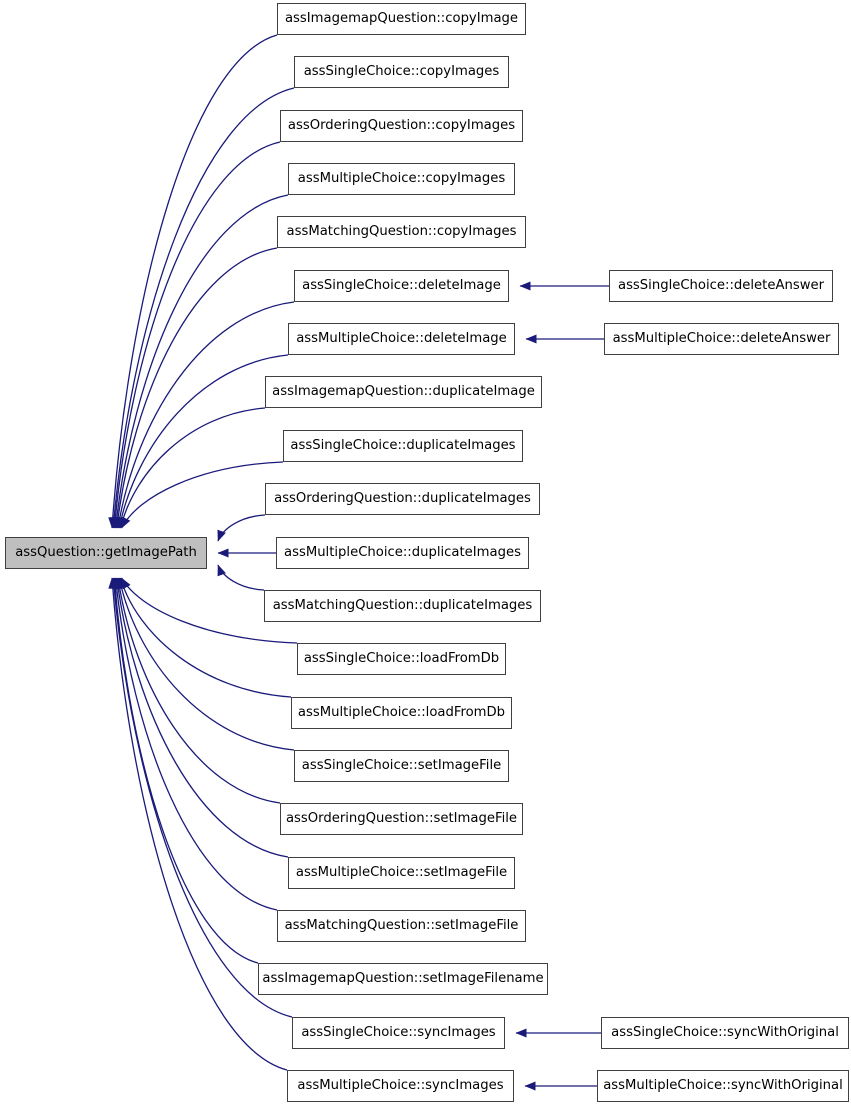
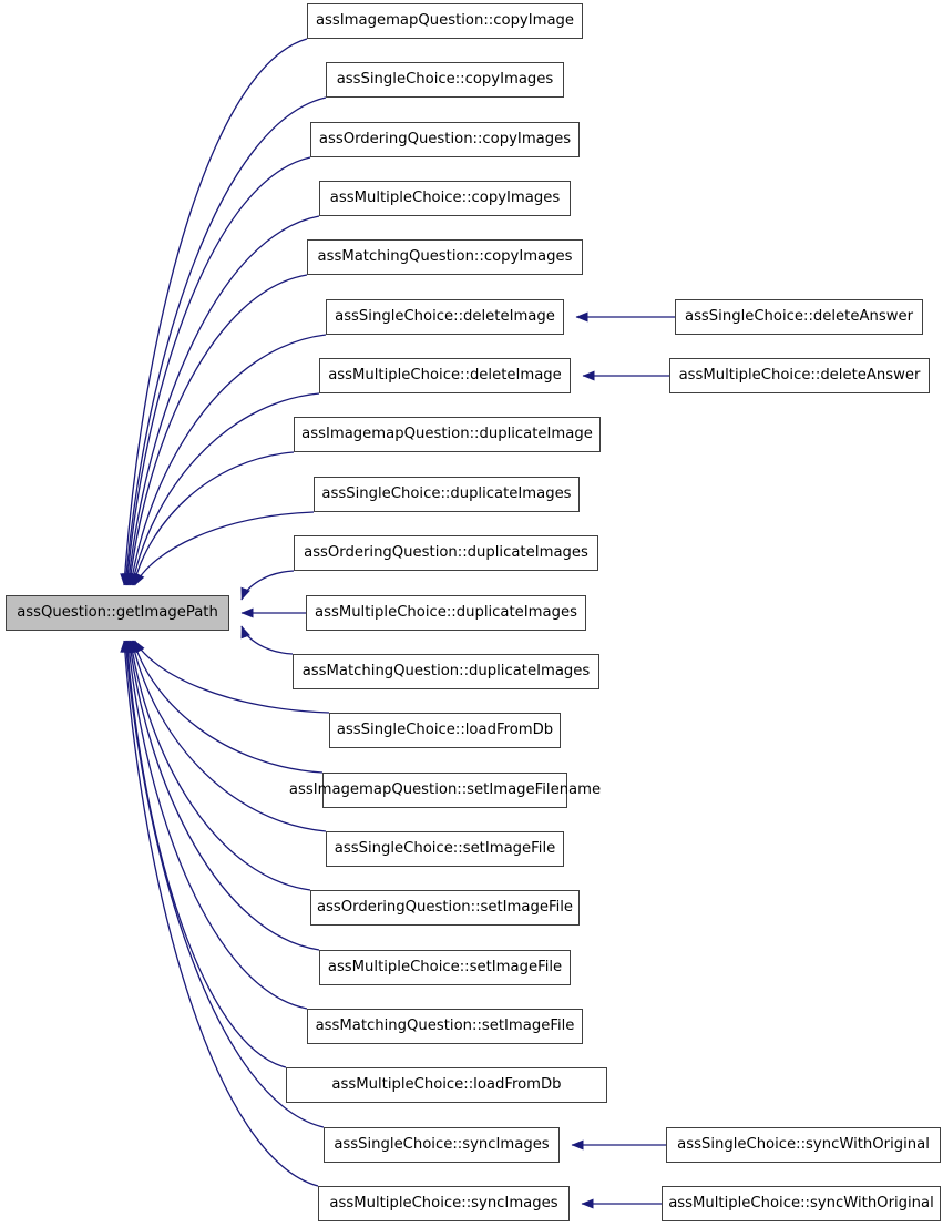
  assQuestion::getImagePath
  assImagemapQuestion::copyImage
  assSingleChoice::copyImages
  assOrderingQuestion::copyImages
  assMultipleChoice::copyImages
  assMatchingQuestion::copyImages
  assSingleChoice::deleteImage
  assMultipleChoice::deleteImage
  assImagemapQuestion::duplicateImage
  assSingleChoice::duplicateImages
  assOrderingQuestion::duplicateImages
  assMultipleChoice::duplicateImages
  assMatchingQuestion::duplicateImages
  assSingleChoice::loadFromDb
- assMultipleChoice::loadFromDb
+ assImagemapQuestion::setImageFilename
  assSingleChoice::setImageFile
  assOrderingQuestion::setImageFile
  assMultipleChoice::setImageFile
  assMatchingQuestion::setImageFile
- assImagemapQuestion::setImageFilename
+ assMultipleChoice::loadFromDb
  assSingleChoice::syncImages
  assMultipleChoice::syncImages
  assSingleChoice::deleteAnswer
  assMultipleChoice::deleteAnswer
  assSingleChoice::syncWithOriginal
  assMultipleChoice::syncWithOriginal
